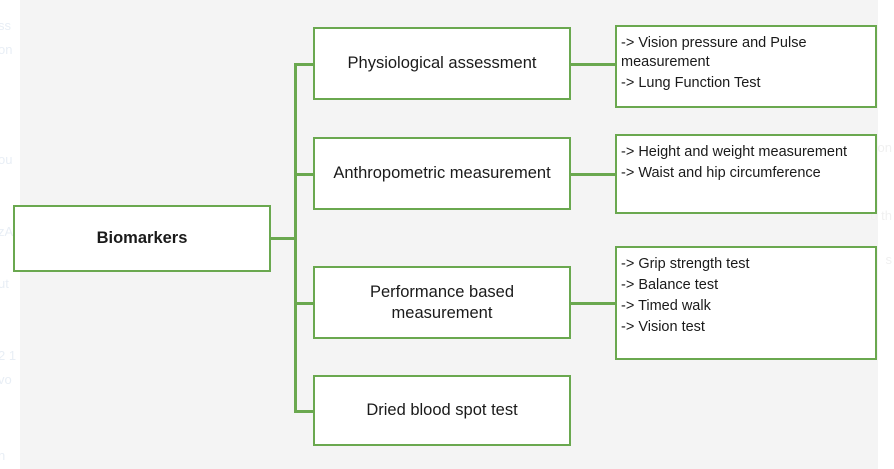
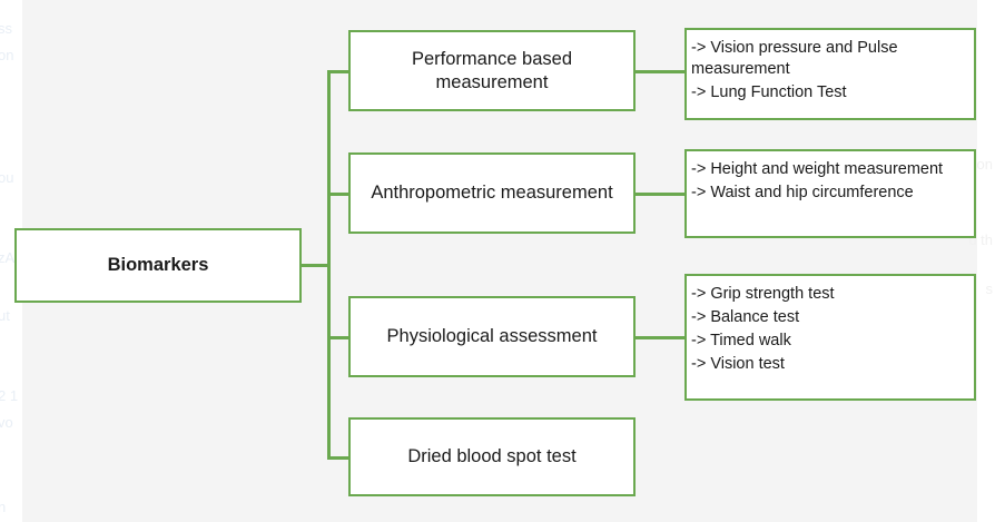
  zA
  u th
  Biomarkers
- Physiological assessment
+ Performance based measurement
  Anthropometric measurement
- Performance based measurement
+ Physiological assessment
  Dried blood spot test
  -> Vision pressure and Pulse measurement
  -> Lung Function Test
  -> Height and weight measurement
  -> Waist and hip circumference
  -> Grip strength test
  -> Balance test
  -> Timed walk
  -> Vision test
